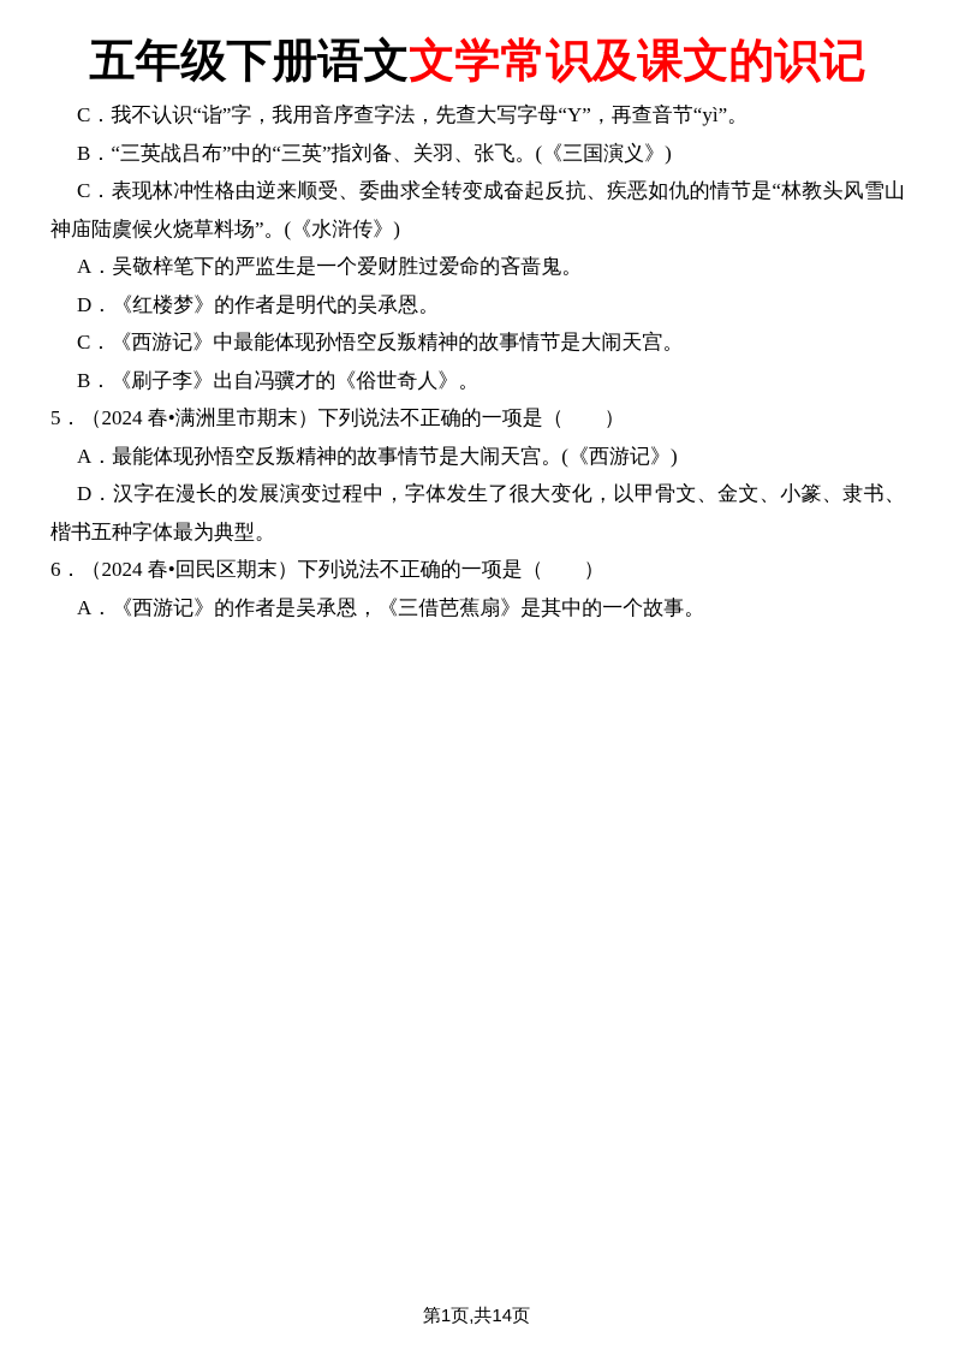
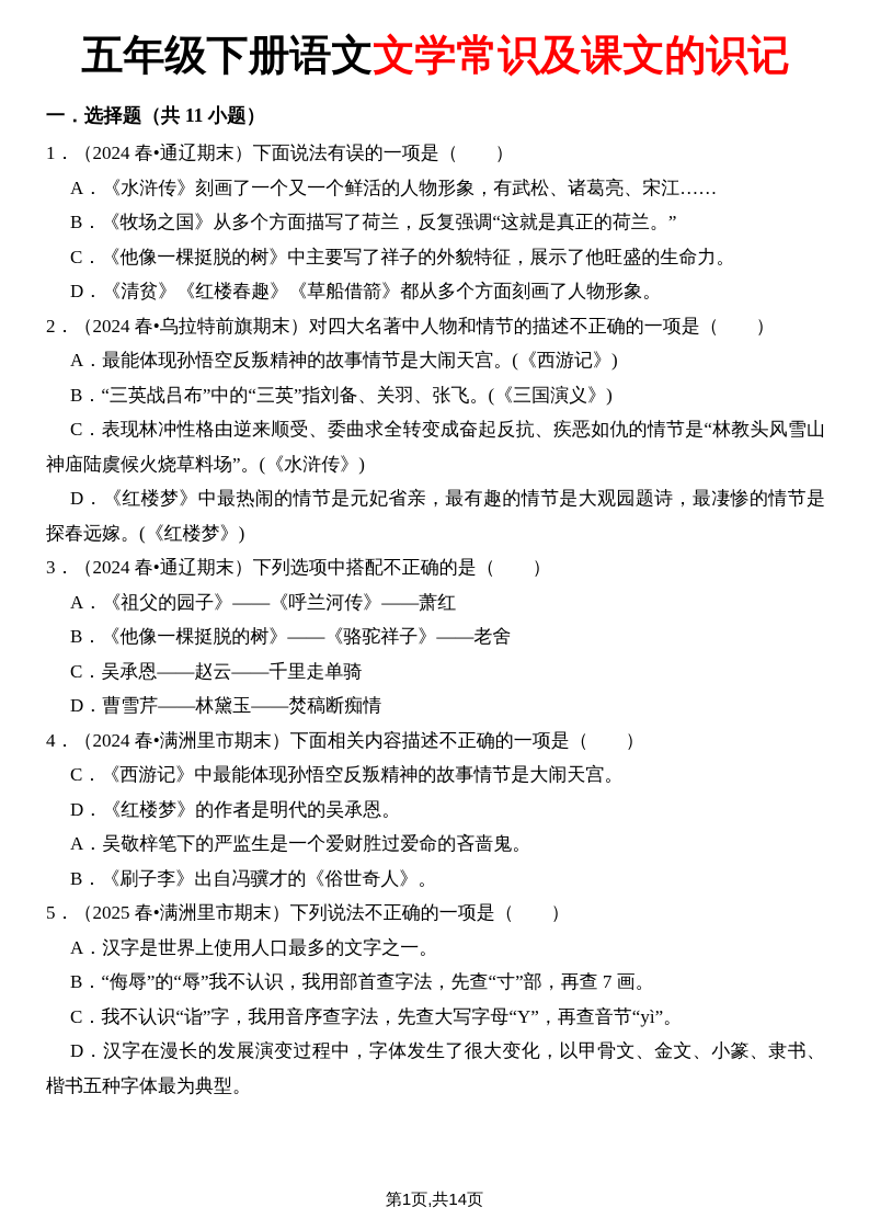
  五年级下册语文文学常识及课文的识记
+ 一．选择题（共 11 小题）
+ 1．（2024 春•通辽期末）下面说法有误的一项是（ ）
+ A．《水浒传》刻画了一个又一个鲜活的人物形象，有武松、诸葛亮、宋江……
+ B．《牧场之国》从多个方面描写了荷兰，反复强调“这就是真正的荷兰。”
+ C．《他像一棵挺脱的树》中主要写了祥子的外貌特征，展示了他旺盛的生命力。
+ D．《清贫》《红楼春趣》《草船借箭》都从多个方面刻画了人物形象。
+ 2．（2024 春•乌拉特前旗期末）对四大名著中人物和情节的描述不正确的一项是（ ）
- C．我不认识“诣”字，我用音序查字法，先查大写字母“Y”，再查音节“yì”。
+ A．最能体现孙悟空反叛精神的故事情节是大闹天宫。(《西游记》)
  B．“三英战吕布”中的“三英”指刘备、关羽、张飞。(《三国演义》)
  C．表现林冲性格由逆来顺受、委曲求全转变成奋起反抗、疾恶如仇的情节是“林教头风雪山神庙陆虞候火烧草料场”。(《水浒传》)
+ D．《红楼梦》中最热闹的情节是元妃省亲，最有趣的情节是大观园题诗，最凄惨的情节是探春远嫁。(《红楼梦》)
+ 3．（2024 春•通辽期末）下列选项中搭配不正确的是（ ）
+ A．《祖父的园子》——《呼兰河传》——萧红
+ B．《他像一棵挺脱的树》——《骆驼祥子》——老舍
+ C．吴承恩——赵云——千里走单骑
+ D．曹雪芹——林黛玉——焚稿断痴情
+ 4．（2024 春•满洲里市期末）下面相关内容描述不正确的一项是（ ）
- A．吴敬梓笔下的严监生是一个爱财胜过爱命的吝啬鬼。
+ C．《西游记》中最能体现孙悟空反叛精神的故事情节是大闹天宫。
  D．《红楼梦》的作者是明代的吴承恩。
- C．《西游记》中最能体现孙悟空反叛精神的故事情节是大闹天宫。
+ A．吴敬梓笔下的严监生是一个爱财胜过爱命的吝啬鬼。
  B．《刷子李》出自冯骥才的《俗世奇人》。
- 5．（2024 春•满洲里市期末）下列说法不正确的一项是（ ）
+ 5．（2025 春•满洲里市期末）下列说法不正确的一项是（ ）
+ A．汉字是世界上使用人口最多的文字之一。
+ B．“侮辱”的“辱”我不认识，我用部首查字法，先查“寸”部，再查 7 画。
- A．最能体现孙悟空反叛精神的故事情节是大闹天宫。(《西游记》)
+ C．我不认识“诣”字，我用音序查字法，先查大写字母“Y”，再查音节“yì”。
  D．汉字在漫长的发展演变过程中，字体发生了很大变化，以甲骨文、金文、小篆、隶书、楷书五种字体最为典型。
- 6．（2024 春•回民区期末）下列说法不正确的一项是（ ）
- A．《西游记》的作者是吴承恩，《三借芭蕉扇》是其中的一个故事。
  第1页,共14页
